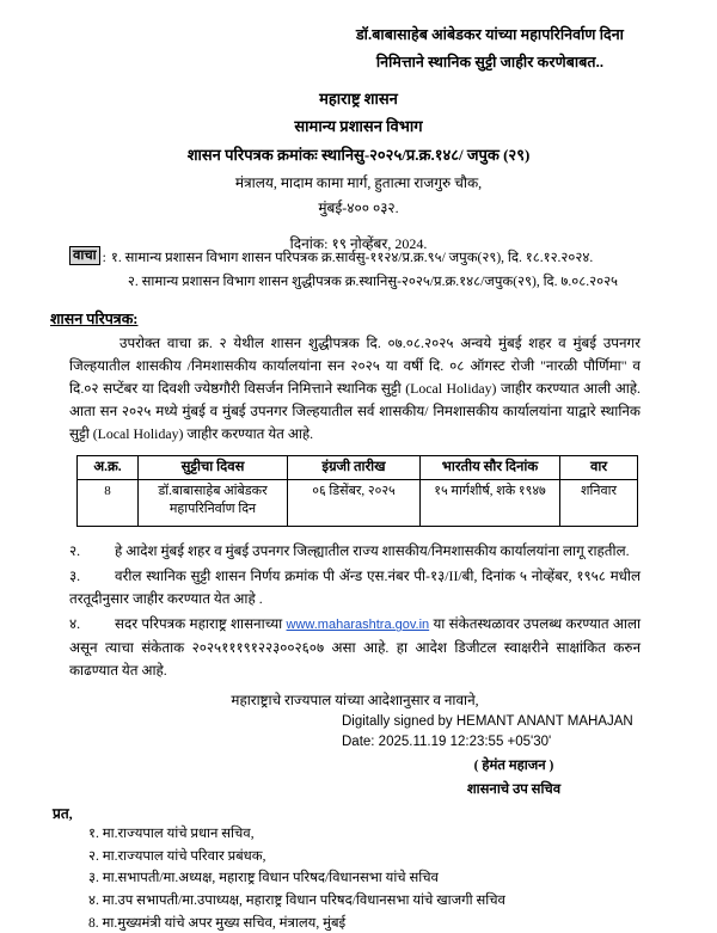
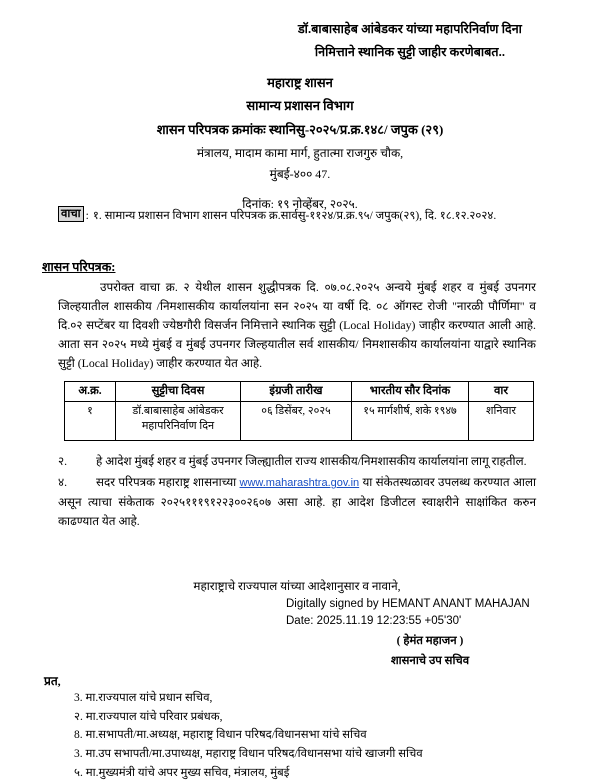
  डॉ.बाबासाहेब आंबेडकर यांच्या महापरिनिर्वाण दिना
  निमित्ताने स्थानिक सुट्टी जाहीर करणेबाबत..
  महाराष्ट्र शासन
  सामान्य प्रशासन विभाग
  शासन परिपत्रक क्रमांकः स्थानिसु-२०२५/प्र.क्र.१४८/ जपुक (२९)
  मंत्रालय, मादाम कामा मार्ग, हुतात्मा राजगुरु चौक,
- मुंबई-४०० ०३२.
+ मुंबई-४०० 47.
- दिनांक: १९ नोव्हेंबर, 2024.
+ दिनांक: १९ नोव्हेंबर, २०२५.
  वाचा
  :
  १. सामान्य प्रशासन विभाग शासन परिपत्रक क्र.सार्वसु-११२४/प्र.क्र.९५/ जपुक(२९), दि. १८.१२.२०२४.
- २. सामान्य प्रशासन विभाग शासन शुद्धीपत्रक क्र.स्थानिसु-२०२५/प्र.क्र.१४८/जपुक(२९), दि. ७.०८.२०२५
  शासन परिपत्रक:
  उपरोक्त वाचा क्र. २ येथील शासन शुद्धीपत्रक दि. ०७.०८.२०२५ अन्वये मुंबई शहर व मुंबई उपनगर जिल्हयातील शासकीय /निमशासकीय कार्यालयांना सन २०२५ या वर्षी दि. ०८ ऑगस्ट रोजी "नारळी पौर्णिमा" व दि.०२ सप्टेंबर या दिवशी ज्येष्ठगौरी विसर्जन निमित्ताने स्थानिक सुट्टी (Local Holiday) जाहीर करण्यात आली आहे. आता सन २०२५ मध्ये मुंबई व मुंबई उपनगर जिल्हयातील सर्व शासकीय/ निमशासकीय कार्यालयांना याद्वारे स्थानिक सुट्टी (Local Holiday) जाहीर करण्यात येत आहे.
  अ.क्र.	सुट्टीचा दिवस	इंग्रजी तारीख	भारतीय सौर दिनांक	वार
- 8	डॉ.बाबासाहेब आंबेडकर महापरिनिर्वाण दिन	०६ डिसेंबर, २०२५	१५ मार्गशीर्ष, शके १९४७	शनिवार
+ १	डॉ.बाबासाहेब आंबेडकर महापरिनिर्वाण दिन	०६ डिसेंबर, २०२५	१५ मार्गशीर्ष, शके १९४७	शनिवार
  २. हे आदेश मुंबई शहर व मुंबई उपनगर जिल्ह्यातील राज्य शासकीय/निमशासकीय कार्यालयांना लागू राहतील.
- ३. वरील स्थानिक सुट्टी शासन निर्णय क्रमांक पी ॲन्ड एस.नंबर पी-१३/II/बी, दिनांक ५ नोव्हेंबर, १९५८ मधील तरतूदीनुसार जाहीर करण्यात येत आहे .
  ४. सदर परिपत्रक महाराष्ट्र शासनाच्या www.maharashtra.gov.in या संकेतस्थळावर उपलब्ध करण्यात आला असून त्याचा संकेताक २०२५१११९१२२३००२६०७ असा आहे. हा आदेश डिजीटल स्वाक्षरीने साक्षांकित करुन काढण्यात येत आहे.
  महाराष्ट्राचे राज्यपाल यांच्या आदेशानुसार व नावाने,
  Digitally signed by HEMANT ANANT MAHAJAN
  Date: 2025.11.19 12:23:55 +05'30'
  ( हेमंत महाजन )
  शासनाचे उप सचिव
  प्रत,
- १. मा.राज्यपाल यांचे प्रधान सचिव,
+ 3. मा.राज्यपाल यांचे प्रधान सचिव,
  २. मा.राज्यपाल यांचे परिवार प्रबंधक,
- ३. मा.सभापती/मा.अध्यक्ष, महाराष्ट्र विधान परिषद/विधानसभा यांचे सचिव
+ 8. मा.सभापती/मा.अध्यक्ष, महाराष्ट्र विधान परिषद/विधानसभा यांचे सचिव
- ४. मा.उप सभापती/मा.उपाध्यक्ष, महाराष्ट्र विधान परिषद/विधानसभा यांचे खाजगी सचिव
+ 3. मा.उप सभापती/मा.उपाध्यक्ष, महाराष्ट्र विधान परिषद/विधानसभा यांचे खाजगी सचिव
- 8. मा.मुख्यमंत्री यांचे अपर मुख्य सचिव, मंत्रालय, मुंबई
+ ५. मा.मुख्यमंत्री यांचे अपर मुख्य सचिव, मंत्रालय, मुंबई
